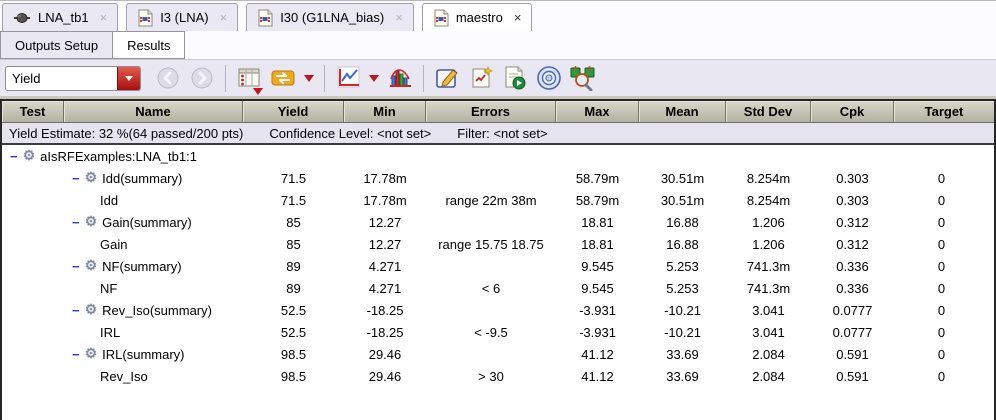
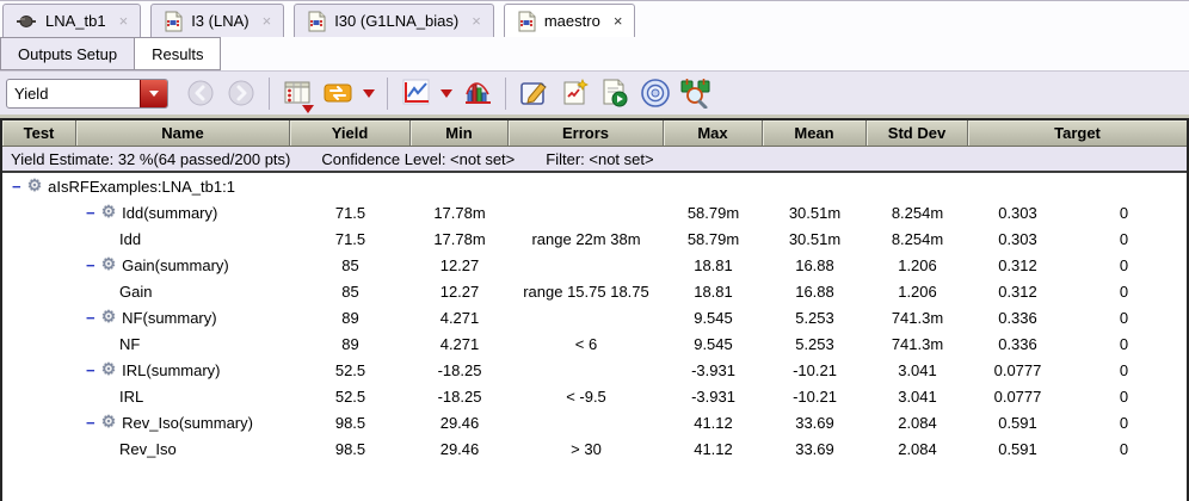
  LNA_tb1
  ×
  I3 (LNA)
  ×
  I30 (G1LNA_bias)
  ×
  maestro
  ×
  Outputs Setup
  Results
  Yield
  Test
  Name
  Yield
  Min
  Errors
  Max
  Mean
  Std Dev
- Cpk
  Target
  Yield Estimate: 32 %(64 passed/200 pts)
  Confidence Level: <not set>
  Filter: <not set>
  −
  ⚙
  aIsRFExamples:LNA_tb1:1
  −
  ⚙
  Idd(summary)
  71.5
  17.78m
  58.79m
  30.51m
  8.254m
  0.303
  0
  Idd
  71.5
  17.78m
  range 22m 38m
  58.79m
  30.51m
  8.254m
  0.303
  0
  −
  ⚙
  Gain(summary)
  85
  12.27
  18.81
  16.88
  1.206
  0.312
  0
  Gain
  85
  12.27
  range 15.75 18.75
  18.81
  16.88
  1.206
  0.312
  0
  −
  ⚙
  NF(summary)
  89
  4.271
  9.545
  5.253
  741.3m
  0.336
  0
  NF
  89
  4.271
  < 6
  9.545
  5.253
  741.3m
  0.336
  0
  −
  ⚙
- Rev_Iso(summary)
+ IRL(summary)
  52.5
  -18.25
  -3.931
  -10.21
  3.041
  0.0777
  0
  IRL
  52.5
  -18.25
  < -9.5
  -3.931
  -10.21
  3.041
  0.0777
  0
  −
  ⚙
- IRL(summary)
+ Rev_Iso(summary)
  98.5
  29.46
  41.12
  33.69
  2.084
  0.591
  0
  Rev_Iso
  98.5
  29.46
  > 30
  41.12
  33.69
  2.084
  0.591
  0
